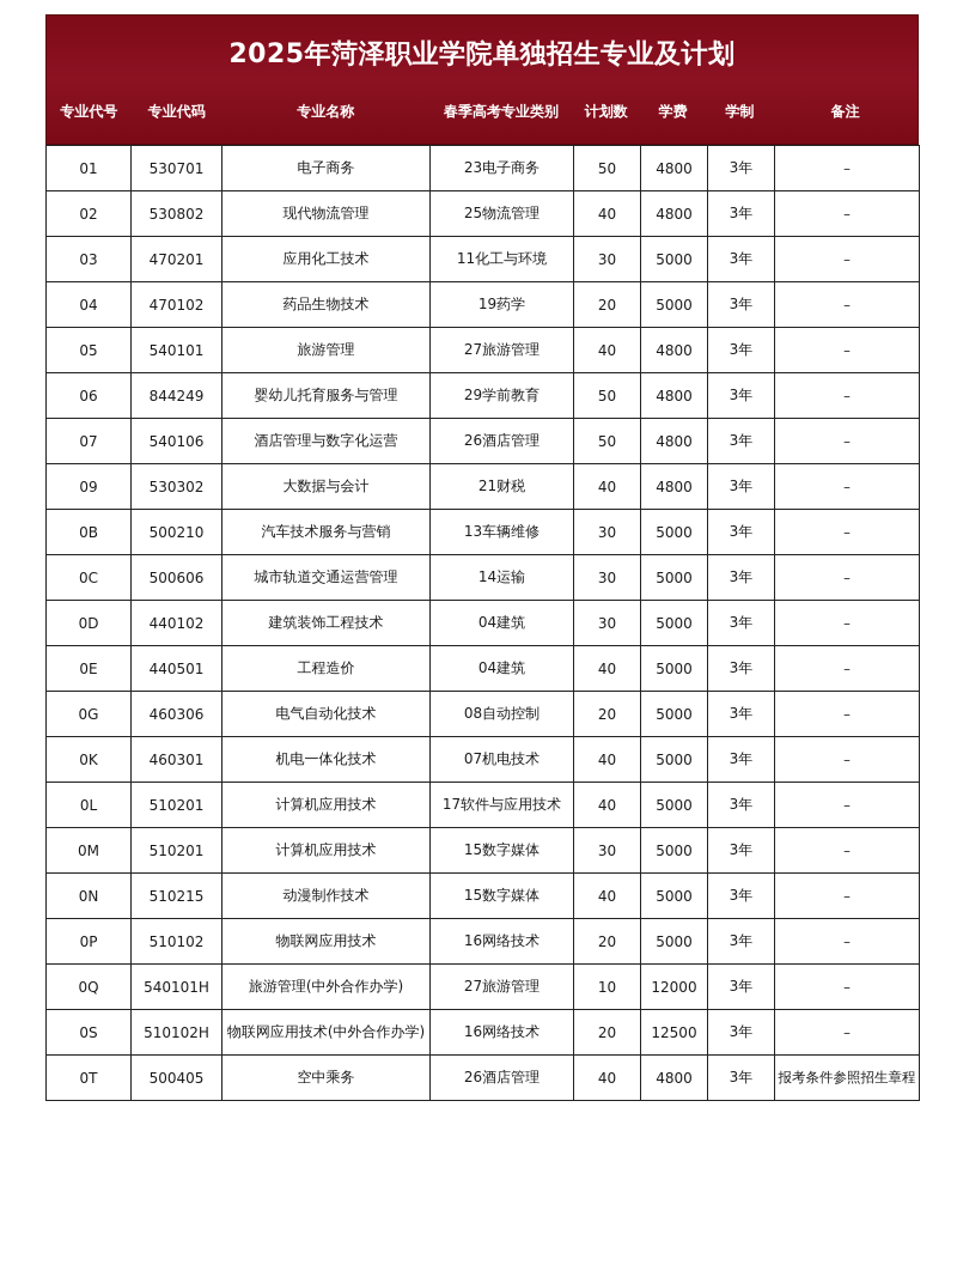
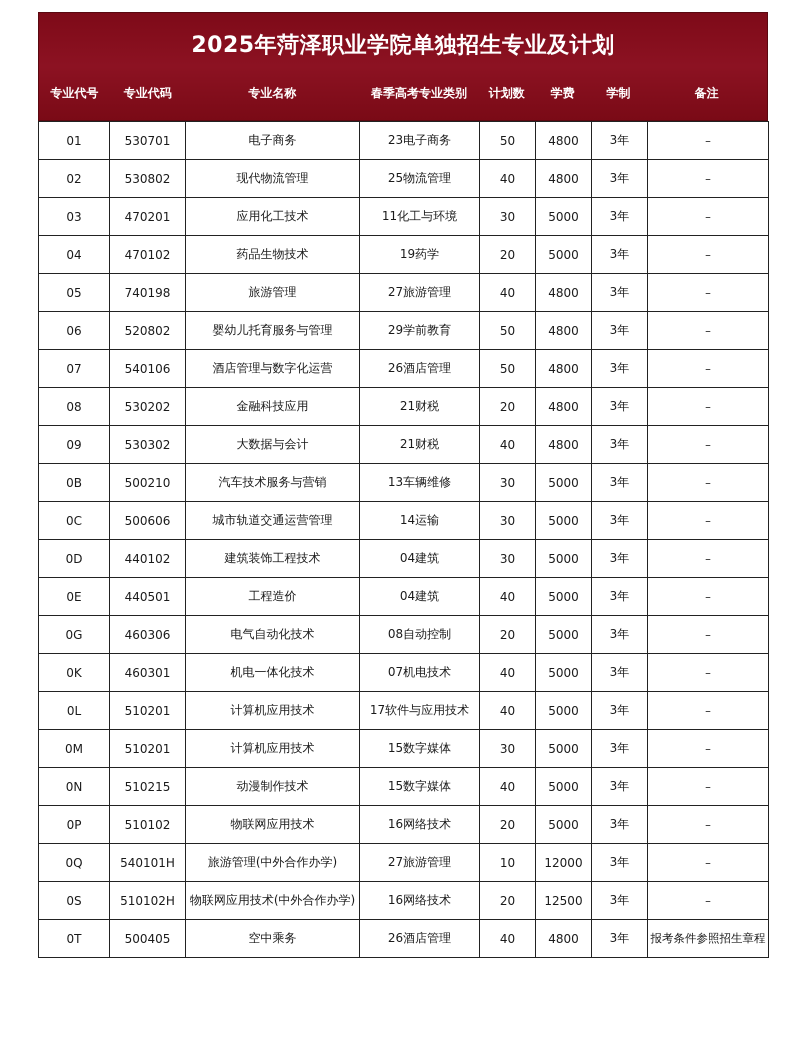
  2025年菏泽职业学院单独招生专业及计划
  专业代号
  专业代码
  专业名称
  春季高考专业类别
  计划数
  学费
  学制
  备注
  01	530701	电子商务	23电子商务	50	4800	3年	–
  02	530802	现代物流管理	25物流管理	40	4800	3年	–
  03	470201	应用化工技术	11化工与环境	30	5000	3年	–
  04	470102	药品生物技术	19药学	20	5000	3年	–
- 05	540101	旅游管理	27旅游管理	40	4800	3年	–
+ 05	740198	旅游管理	27旅游管理	40	4800	3年	–
- 06	844249	婴幼儿托育服务与管理	29学前教育	50	4800	3年	–
+ 06	520802	婴幼儿托育服务与管理	29学前教育	50	4800	3年	–
  07	540106	酒店管理与数字化运营	26酒店管理	50	4800	3年	–
+ 08	530202	金融科技应用	21财税	20	4800	3年	–
  09	530302	大数据与会计	21财税	40	4800	3年	–
  0B	500210	汽车技术服务与营销	13车辆维修	30	5000	3年	–
  0C	500606	城市轨道交通运营管理	14运输	30	5000	3年	–
  0D	440102	建筑装饰工程技术	04建筑	30	5000	3年	–
  0E	440501	工程造价	04建筑	40	5000	3年	–
  0G	460306	电气自动化技术	08自动控制	20	5000	3年	–
  0K	460301	机电一体化技术	07机电技术	40	5000	3年	–
  0L	510201	计算机应用技术	17软件与应用技术	40	5000	3年	–
  0M	510201	计算机应用技术	15数字媒体	30	5000	3年	–
  0N	510215	动漫制作技术	15数字媒体	40	5000	3年	–
  0P	510102	物联网应用技术	16网络技术	20	5000	3年	–
  0Q	540101H	旅游管理(中外合作办学)	27旅游管理	10	12000	3年	–
  0S	510102H	物联网应用技术(中外合作办学)	16网络技术	20	12500	3年	–
  0T	500405	空中乘务	26酒店管理	40	4800	3年	报考条件参照招生章程
